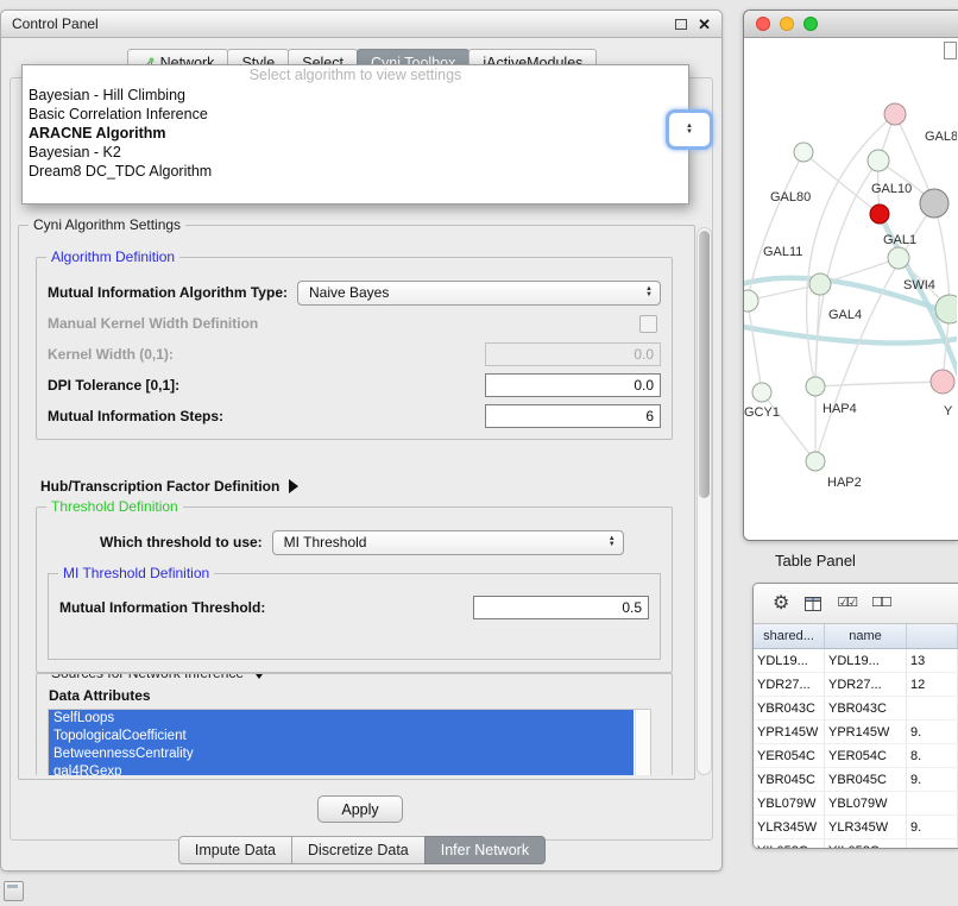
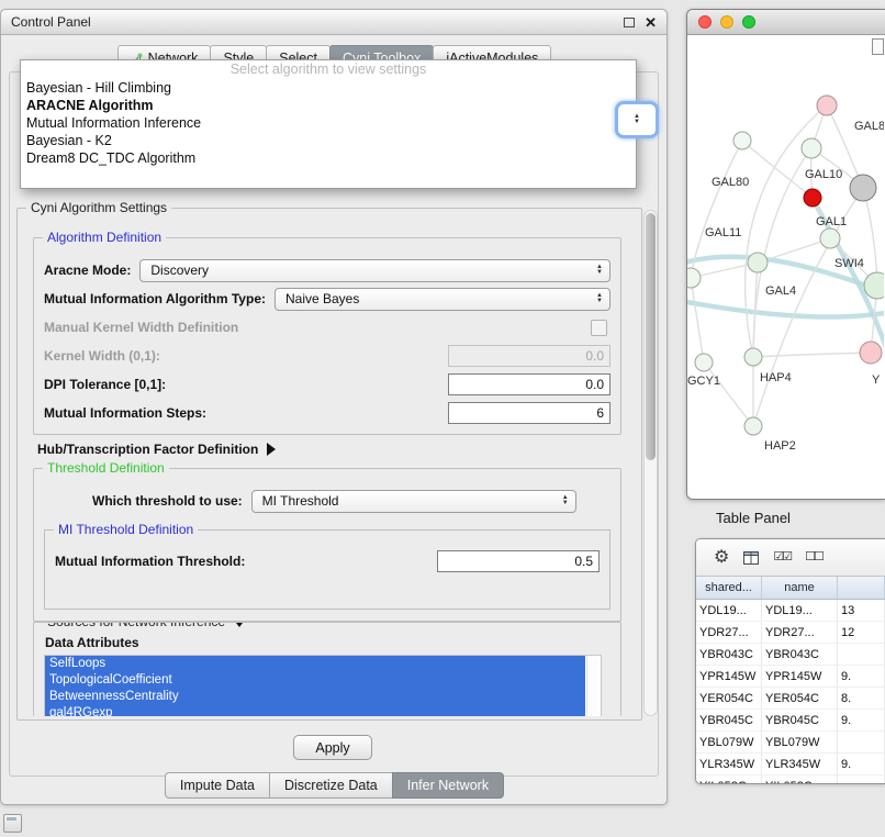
  Control Panel
  ✕
  Network
  Style
  Select
  Cyni Toolbox
  jActiveModules
  Cyni Algorithm Settings
  Algorithm Definition
+ Aracne Mode:
+ Discovery
  Mutual Information Algorithm Type:
  Naive Bayes
  Manual Kernel Width Definition
  Kernel Width (0,1):
  0.0
  DPI Tolerance [0,1]:
  0.0
  Mutual Information Steps:
  6
  Hub/Transcription Factor Definition
  Threshold Definition
  Which threshold to use:
  MI Threshold
  MI Threshold Definition
  Mutual Information Threshold:
  0.5
  Data Attributes
  SelfLoops
  TopologicalCoefficient
  BetweennessCentrality
  gal4RGexp
  Apply
  Impute Data
  Discretize Data
  Infer Network
  Select algorithm to view settings
  Bayesian - Hill Climbing
- Basic Correlation Inference
  ARACNE Algorithm
+ Mutual Information Inference
  Bayesian - K2
  Dream8 DC_TDC Algorithm
  GAL8
  GAL80
  GAL10
  GAL1
  GAL11
  SWI4
  GAL4
  GCY1
  HAP4
  Y
  HAP2
  Table Panel
  ⚙
  ☑☑
  ☐☐
  shared...
  name
  YDL19...
  YDL19...
  13
  YDR27...
  YDR27...
  12
  YBR043C
  YBR043C
  YPR145W
  YPR145W
  9.
  YER054C
  YER054C
  8.
  YBR045C
  YBR045C
  9.
  YBL079W
  YBL079W
  YLR345W
  YLR345W
  9.
